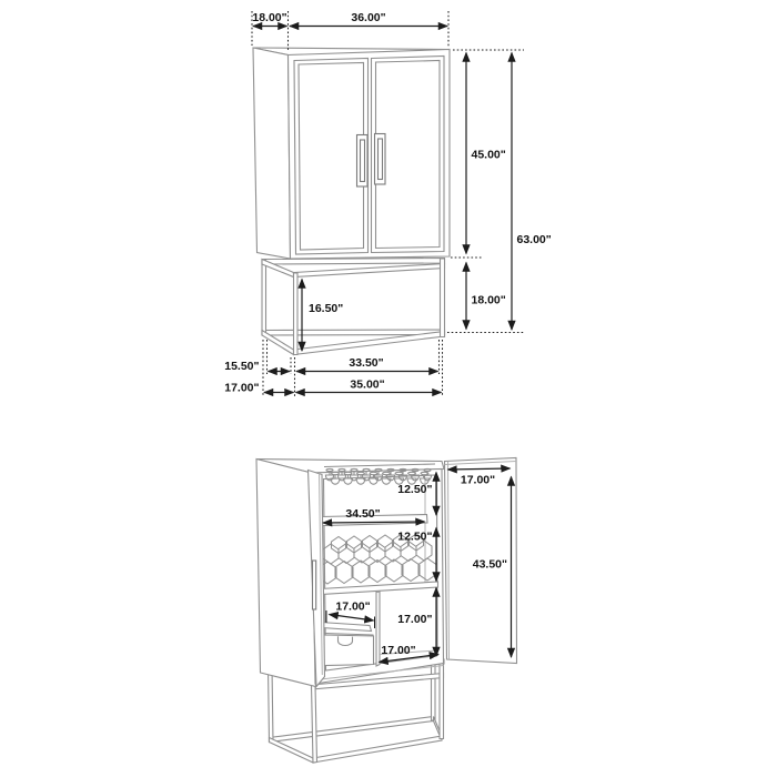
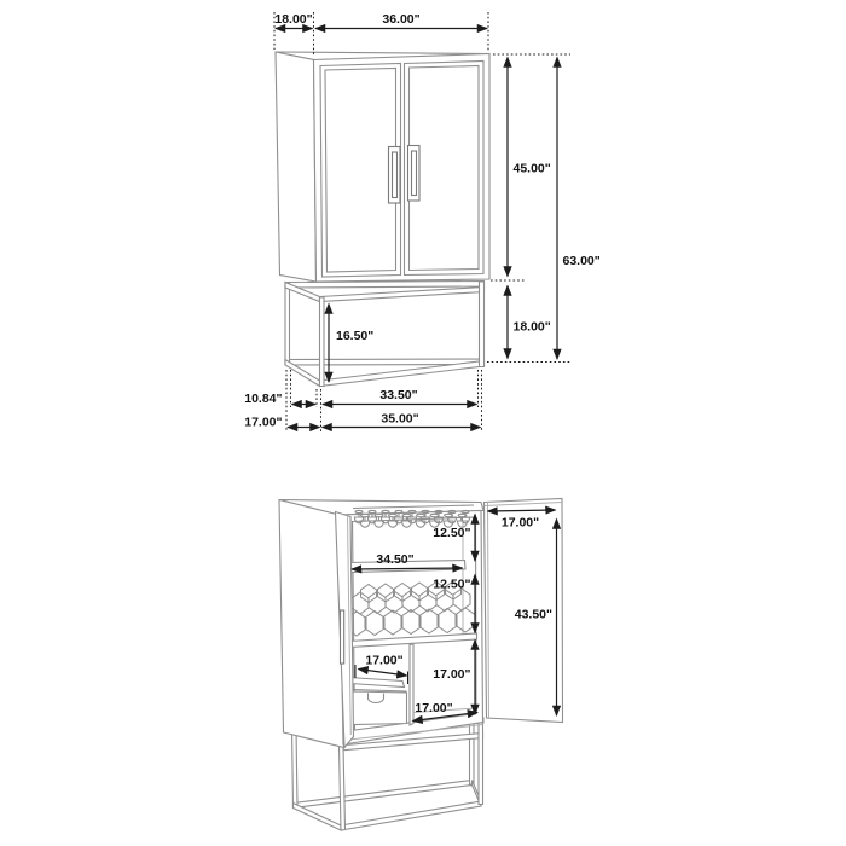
  18.00"
  36.00"
  45.00"
  63.00"
  18.00"
  16.50"
- 15.50"
+ 10.84"
  33.50"
  17.00"
  35.00"
  12.50"
  34.50"
  12.50"
  17.00"
  43.50"
  17.00"
  17.00"
  17.00"
